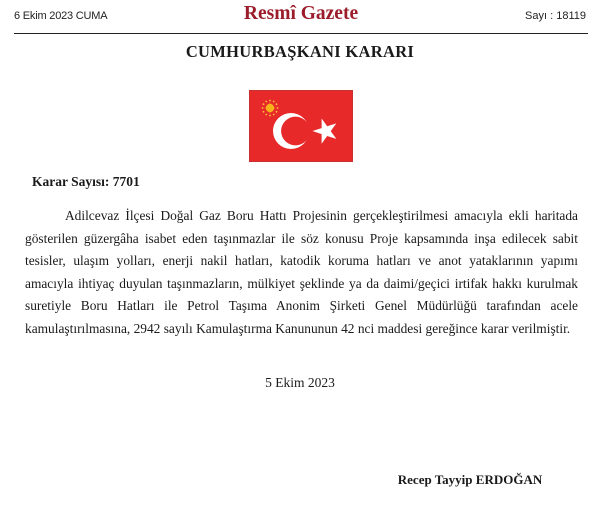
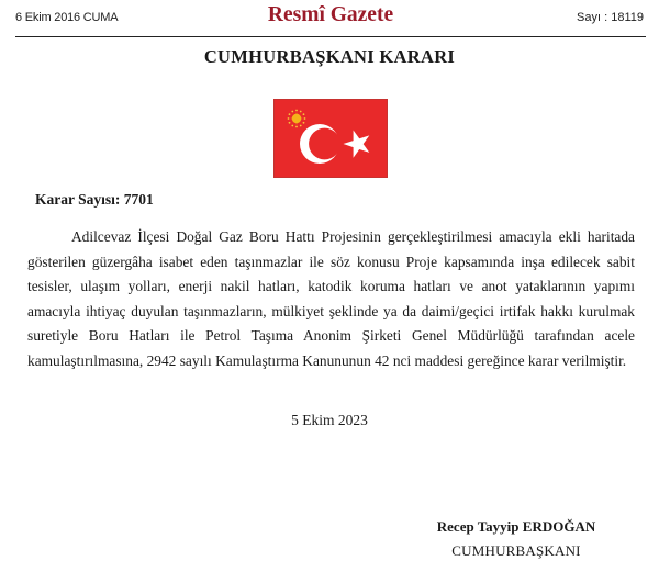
- 6 Ekim 2023 CUMA
+ 6 Ekim 2016 CUMA
  Resmî Gazete
  Sayı : 18119
  CUMHURBAŞKANI KARARI
  Karar Sayısı: 7701
  Adilcevaz İlçesi Doğal Gaz Boru Hattı Projesinin gerçekleştirilmesi amacıyla ekli haritada gösterilen güzergâha isabet eden taşınmazlar ile söz konusu Proje kapsamında inşa edilecek sabit tesisler, ulaşım yolları, enerji nakil hatları, katodik koruma hatları ve anot yataklarının yapımı amacıyla ihtiyaç duyulan taşınmazların, mülkiyet şeklinde ya da daimi/geçici irtifak hakkı kurulmak suretiyle Boru Hatları ile Petrol Taşıma Anonim Şirketi Genel Müdürlüğü tarafından acele kamulaştırılmasına, 2942 sayılı Kamulaştırma Kanununun 42 nci maddesi gereğince karar verilmiştir.
  5 Ekim 2023
  Recep Tayyip ERDOĞAN
+ CUMHURBAŞKANI
